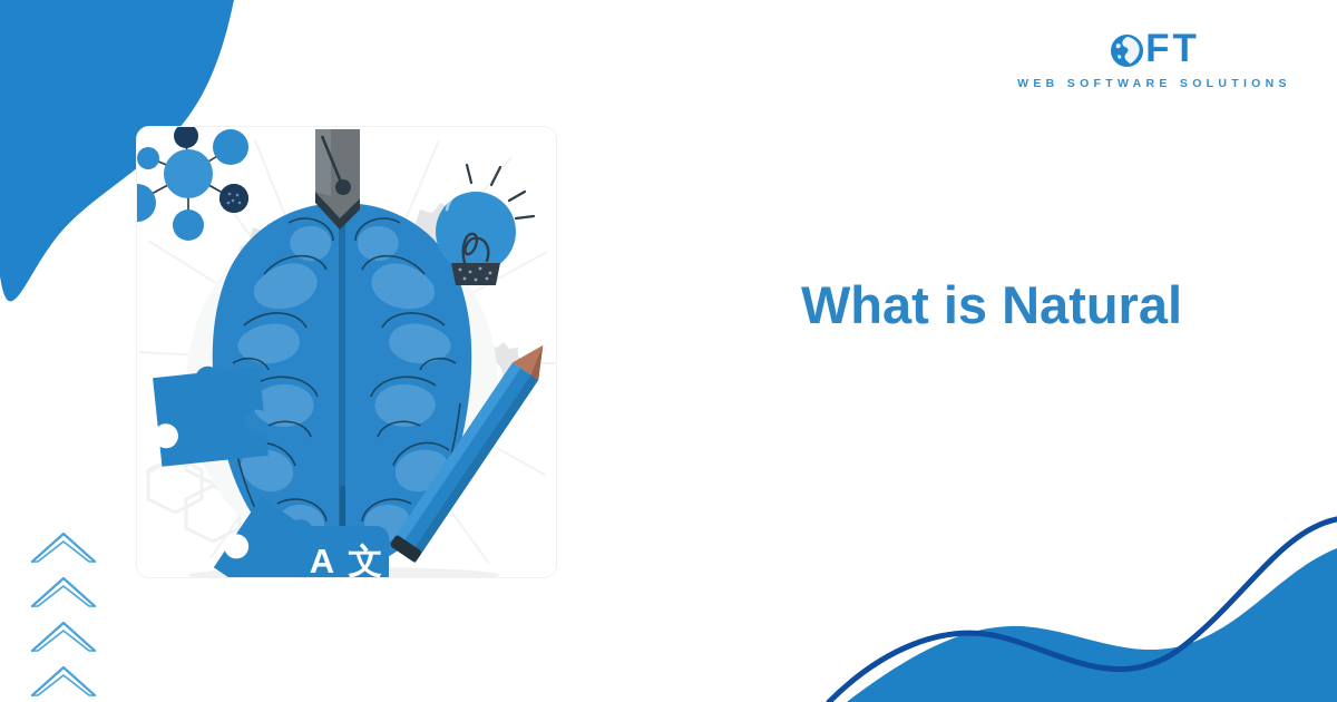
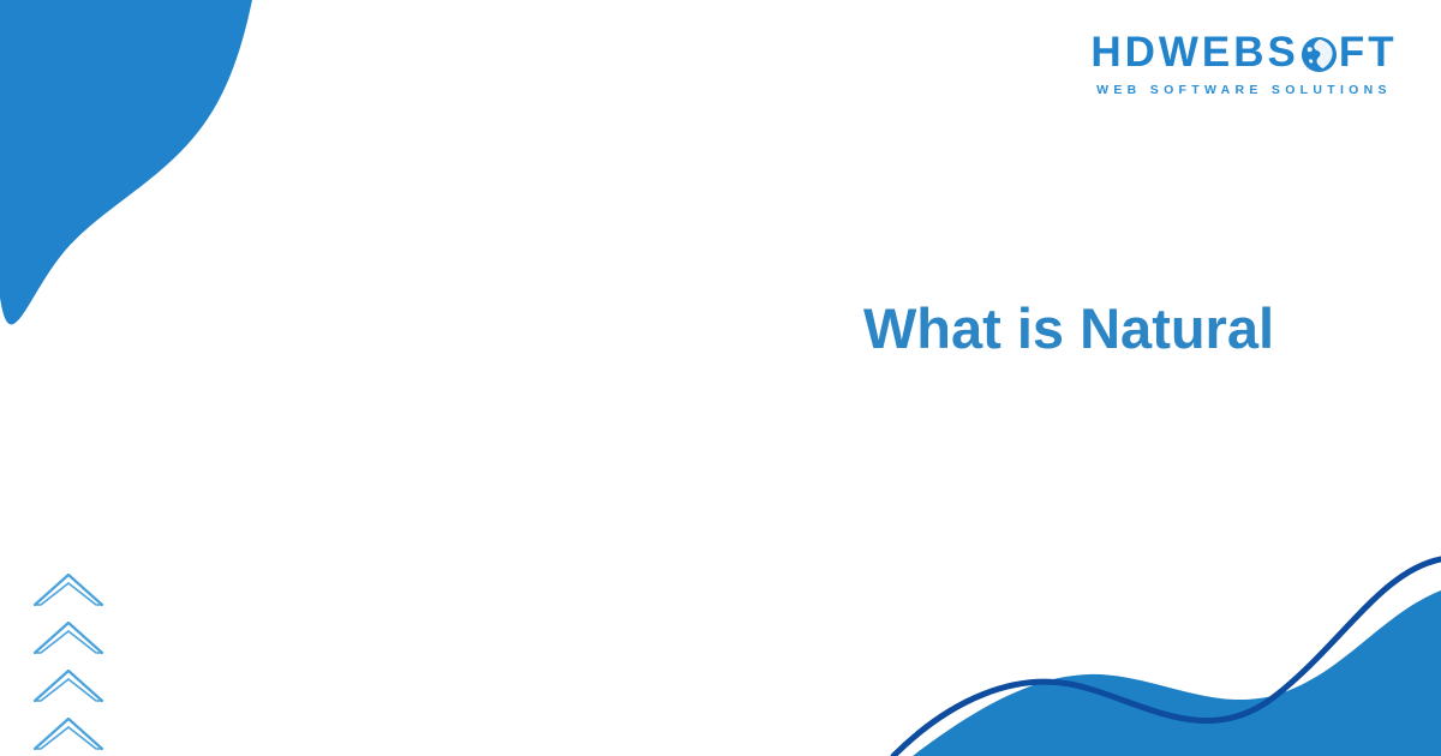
+ HDWEBS
  FT
  WEB SOFTWARE SOLUTIONS
  What is Natural
- A
- 文
